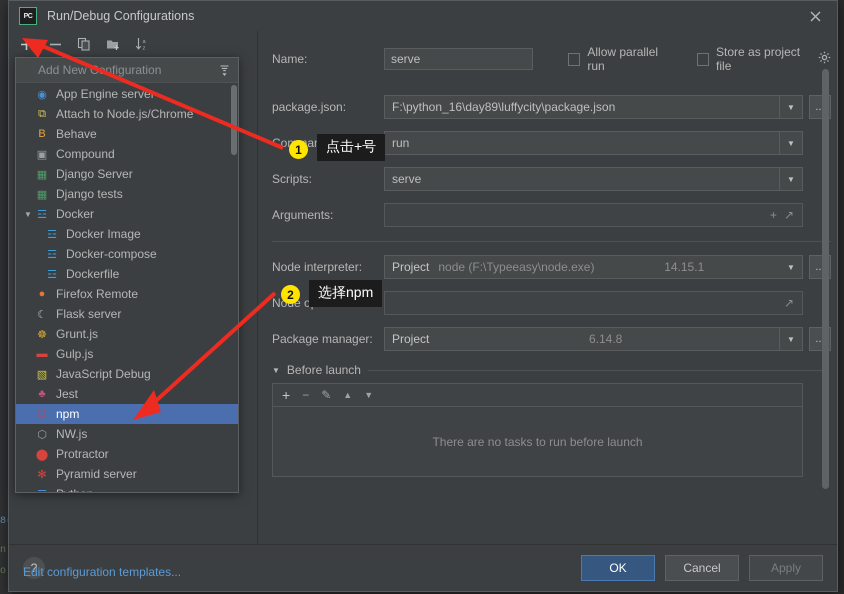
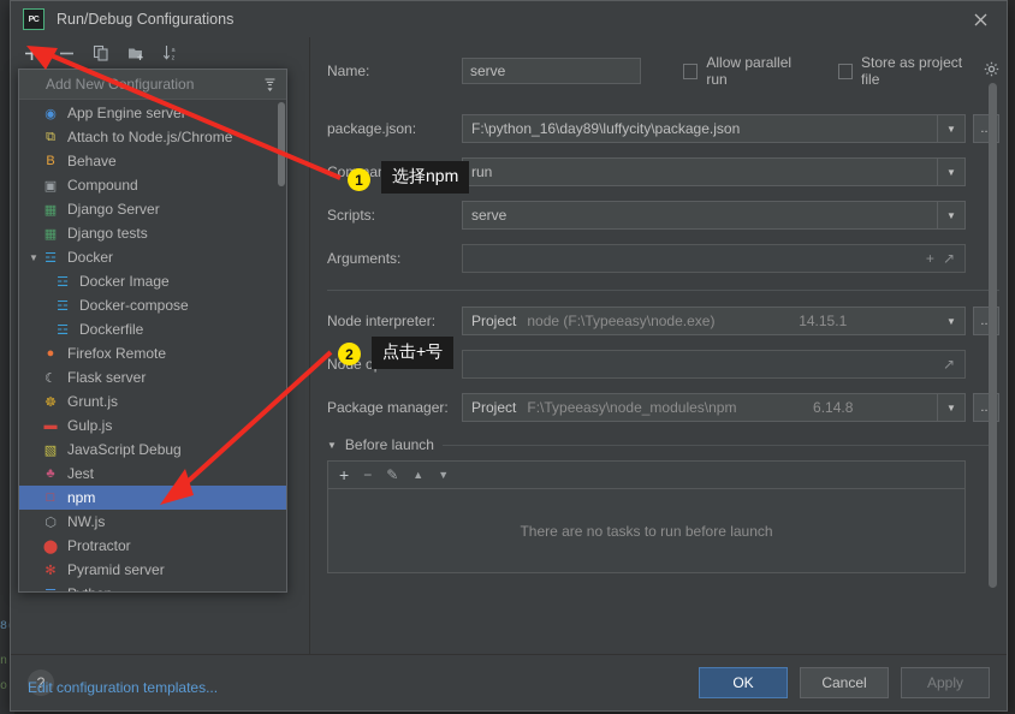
  n
  o
  Run/Debug Configurations
  Add Newnfiguration
  ◉
  App Engine serve
  ⧉
  Attach to Node.js/Chrome
  B
  Behave
  ▣
  Compound
  ▦
  Django Server
  ▦
  Django tests
  ▼
  ☲
  Docker
  ☲
  Docker Image
  ☲
  Docker-compose
  ☲
  Dockerfile
  ●
  Firefox Remote
  ☾
  Flask server
  ☸
  Grunt.js
  ▬
  Gulp.js
  ▧
  JavaScript Debug
  ♣
  Jest
  □
  npm
  ⬡
  NW.js
  ⬤
  Protractor
  ✻
  Pyramid server
  Edit configuration templates...
  Name:
  serve
  Allow parallel run
  Store as project file
  package.json:
  F:\python_16\day89\luffycity\package.json
  ▼
  run
  ▼
  Scripts:
  serve
  ▼
  Arguments:
  +
  ↗
  Node interpreter:
  Project
  node (F:\Typeeasy\node.exe)
  14.15.1
  ▼
  ↗
  Package manager:
  Project
+ F:\Typeeasy\node_modules\npm
  6.14.8
  ▼
  ▼
  Before launch
  +
  −
  ✎
  ▲
  ▼
  There are no tasks to run before launch
  ?
  OK
  Cancel
  Apply
  1
- 点击+号
+ 选择npm
  2
- 选择npm
+ 点击+号
